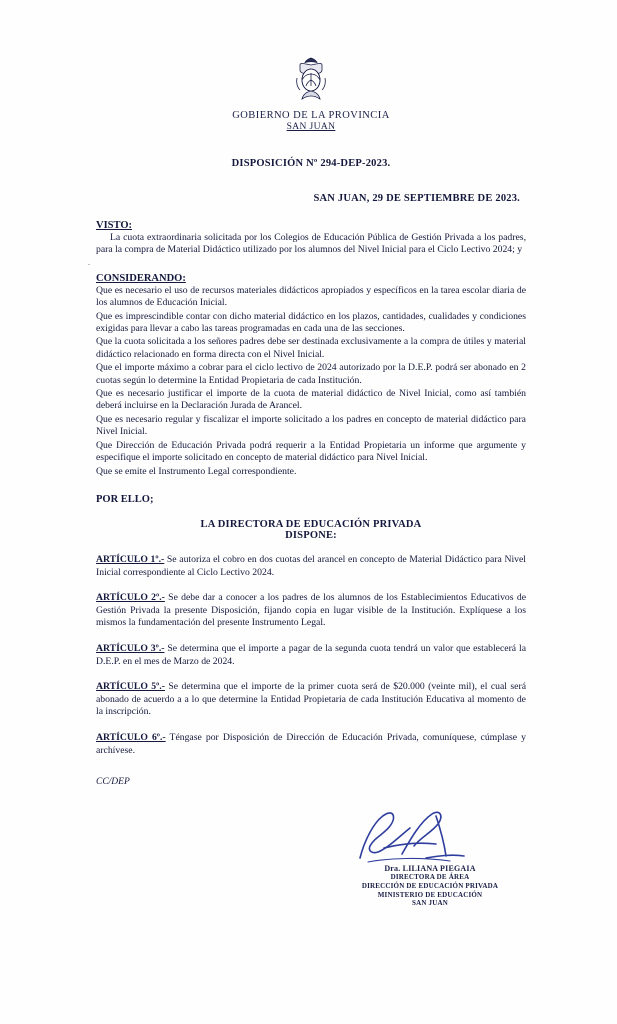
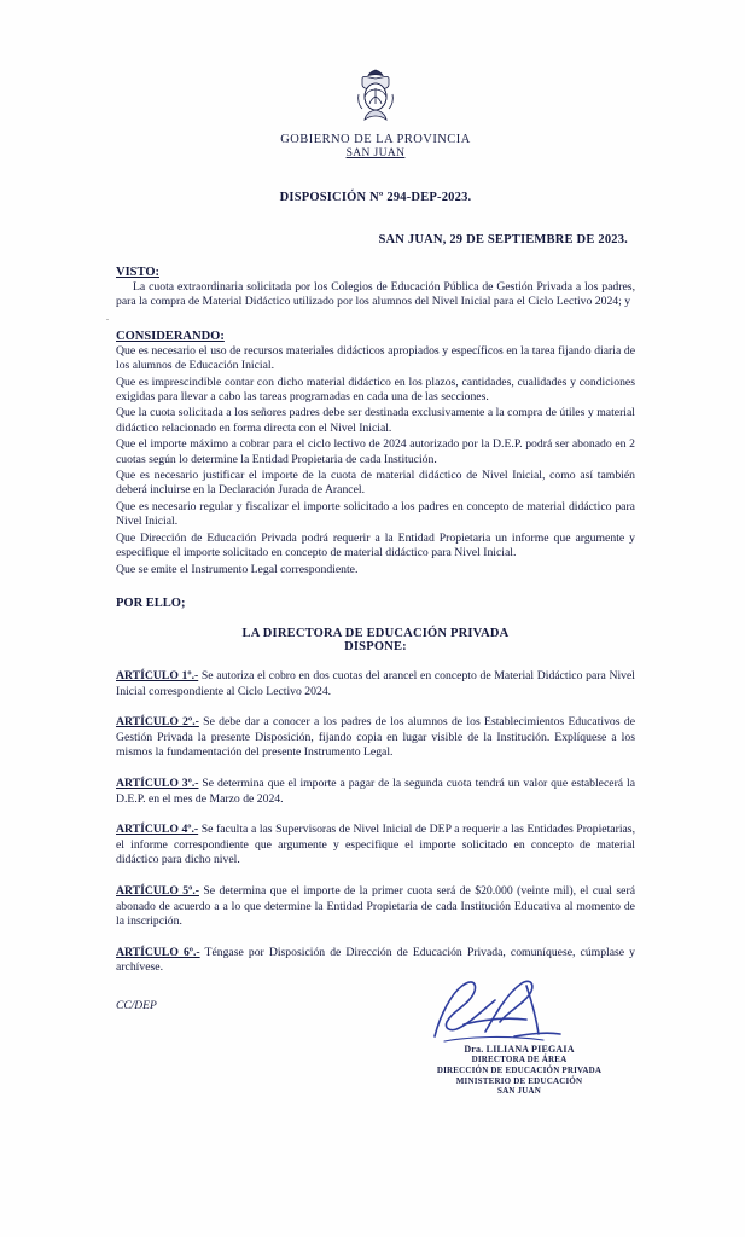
  GOBIERNO DE LA PROVINCIA
  SAN JUAN
  DISPOSICIÓN Nº 294-DEP-2023.
  SAN JUAN, 29 DE SEPTIEMBRE DE 2023.
  VISTO:
  La cuota extraordinaria solicitada por los Colegios de Educación Pública de Gestión Privada a los padres, para la compra de Material Didáctico utilizado por los alumnos del Nivel Inicial para el Ciclo Lectivo 2024; y
  CONSIDERANDO:
- Que es necesario el uso de recursos materiales didácticos apropiados y específicos en la tarea escolar diaria de los alumnos de Educación Inicial.
+ Que es necesario el uso de recursos materiales didácticos apropiados y específicos en la tarea fijando diaria de los alumnos de Educación Inicial.
  Que es imprescindible contar con dicho material didáctico en los plazos, cantidades, cualidades y condiciones exigidas para llevar a cabo las tareas programadas en cada una de las secciones.
  Que la cuota solicitada a los señores padres debe ser destinada exclusivamente a la compra de útiles y material didáctico relacionado en forma directa con el Nivel Inicial.
  Que el importe máximo a cobrar para el ciclo lectivo de 2024 autorizado por la D.E.P. podrá ser abonado en 2 cuotas según lo determine la Entidad Propietaria de cada Institución.
  Que es necesario justificar el importe de la cuota de material didáctico de Nivel Inicial, como así también deberá incluirse en la Declaración Jurada de Arancel.
  Que es necesario regular y fiscalizar el importe solicitado a los padres en concepto de material didáctico para Nivel Inicial.
  Que Dirección de Educación Privada podrá requerir a la Entidad Propietaria un informe que argumente y especifique el importe solicitado en concepto de material didáctico para Nivel Inicial.
  Que se emite el Instrumento Legal correspondiente.
  POR ELLO;
  LA DIRECTORA DE EDUCACIÓN PRIVADA
  DISPONE:
  ARTÍCULO 1º.- Se autoriza el cobro en dos cuotas del arancel en concepto de Material Didáctico para Nivel Inicial correspondiente al Ciclo Lectivo 2024.
  ARTÍCULO 2º.- Se debe dar a conocer a los padres de los alumnos de los Establecimientos Educativos de Gestión Privada la presente Disposición, fijando copia en lugar visible de la Institución. Explíquese a los mismos la fundamentación del presente Instrumento Legal.
  ARTÍCULO 3º.- Se determina que el importe a pagar de la segunda cuota tendrá un valor que establecerá la D.E.P. en el mes de Marzo de 2024.
+ ARTÍCULO 4º.- Se faculta a las Supervisoras de Nivel Inicial de DEP a requerir a las Entidades Propietarias, el informe correspondiente que argumente y especifique el importe solicitado en concepto de material didáctico para dicho nivel.
  ARTÍCULO 5º.- Se determina que el importe de la primer cuota será de $20.000 (veinte mil), el cual será abonado de acuerdo a a lo que determine la Entidad Propietaria de cada Institución Educativa al momento de la inscripción.
  ARTÍCULO 6º.- Téngase por Disposición de Dirección de Educación Privada, comuníquese, cúmplase y archívese.
  CC/DEP
  .
  Dra. LILIANA PIEGAIA
  DIRECTORA DE ÁREA
  DIRECCIÓN DE EDUCACIÓN PRIVADA
  MINISTERIO DE EDUCACIÓN
  SAN JUAN
